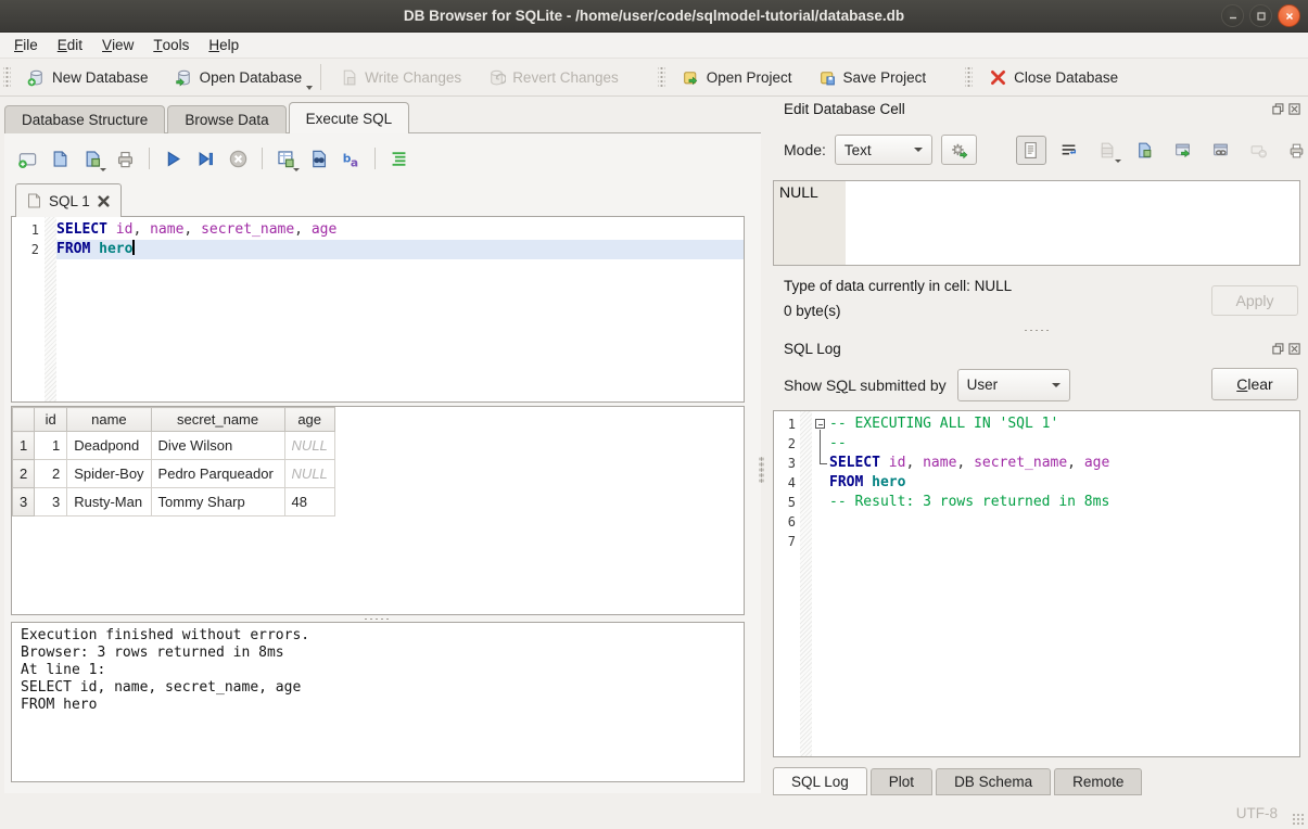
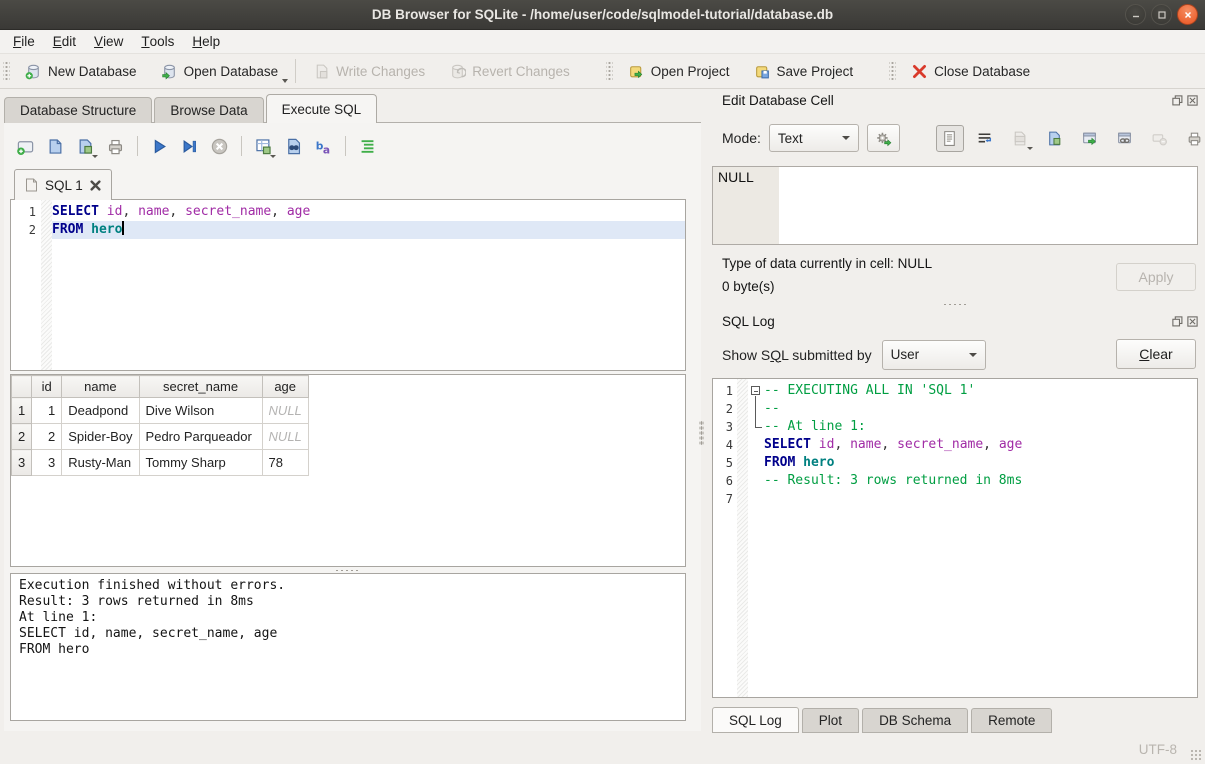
  DB Browser for SQLite - /home/user/code/sqlmodel-tutorial/database.db
  F
  ile
  E
  dit
  V
  iew
  T
  ools
  H
  elp
  New Database
  Open Database
  Write Changes
  Revert Changes
  Open Project
  Save Project
  Close Database
  Database Structure
  Browse Data
  Execute SQL
  b
  a
  SQL 1
  1
  2
  SELECT id, name, secret_name, age
  FROM hero
  	id	name	secret_name	age
  1	1	Deadpond	Dive Wilson	NULL
  2	2	Spider-Boy	Pedro Parqueador	NULL
- 3	3	Rusty-Man	Tommy Sharp	48
+ 3	3	Rusty-Man	Tommy Sharp	78
  Execution finished without errors.
- Browser: 3 rows returned in 8ms
+ Result: 3 rows returned in 8ms
  At line 1:
  SELECT id, name, secret_name, age
  FROM hero
  Edit Database Cell
  Mode:
  Text
  NULL
  Type of data currently in cell: NULL
  0 byte(s)
  Apply
  SQL Log
  Show SQL submitted by
  User
  C
  lear
  1
  2
  3
  4
  5
  6
  7
  -- EXECUTING ALL IN 'SQL 1'
  --
+ -- At line 1:
  SELECT id, name, secret_name, age
  FROM hero
  -- Result: 3 rows returned in 8ms
  SQL Log
  Plot
  DB Schema
  Remote
  UTF-8
